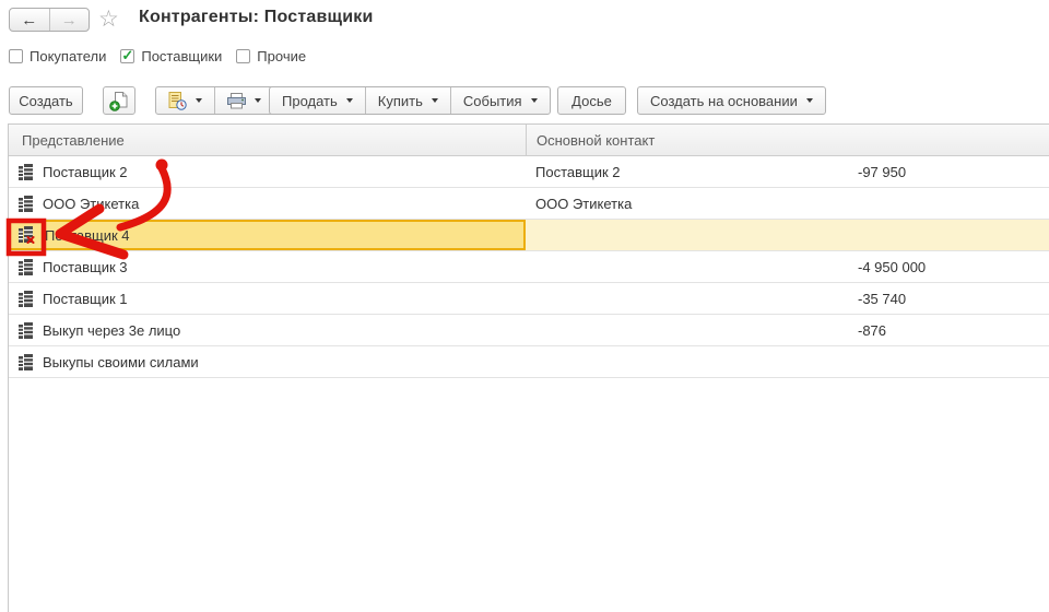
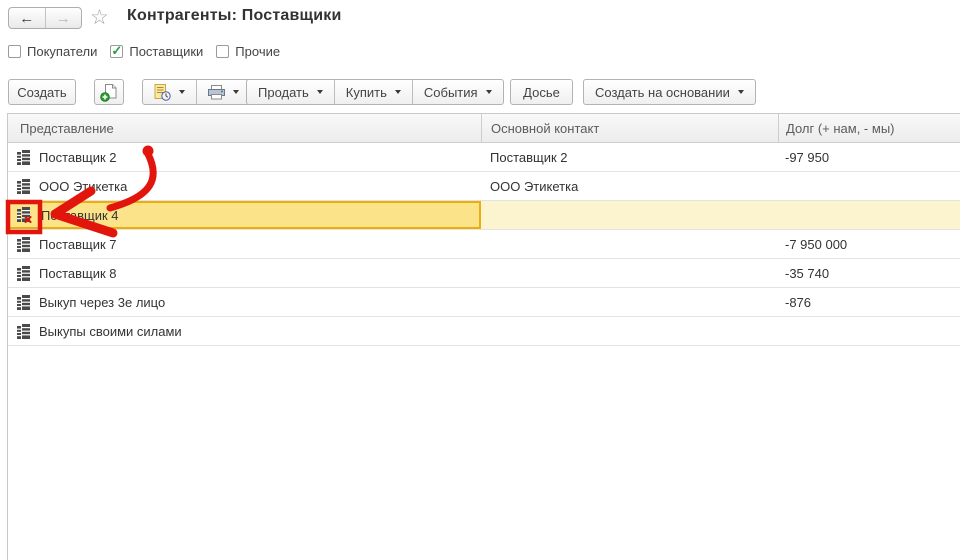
  ←
  →
  ☆
  Контрагенты: Поставщики
  Покупатели
  ✓
  Поставщики
  Прочие
  Создать
  Продать
  Купить
  События
  Досье
  Создать на основании
  Представление
  Основной контакт
+ Долг (+ нам, - мы)
  Поставщик 2
  Поставщик 2
  -97 950
  ООО Этикетка
  ООО Этикетка
  Павщик 4
- Поставщик 3
+ Поставщик 7
- -4 950 000
+ -7 950 000
- Поставщик 1
+ Поставщик 8
  -35 740
  Выкуп через 3е лицо
  -876
  Выкупы своими силами
